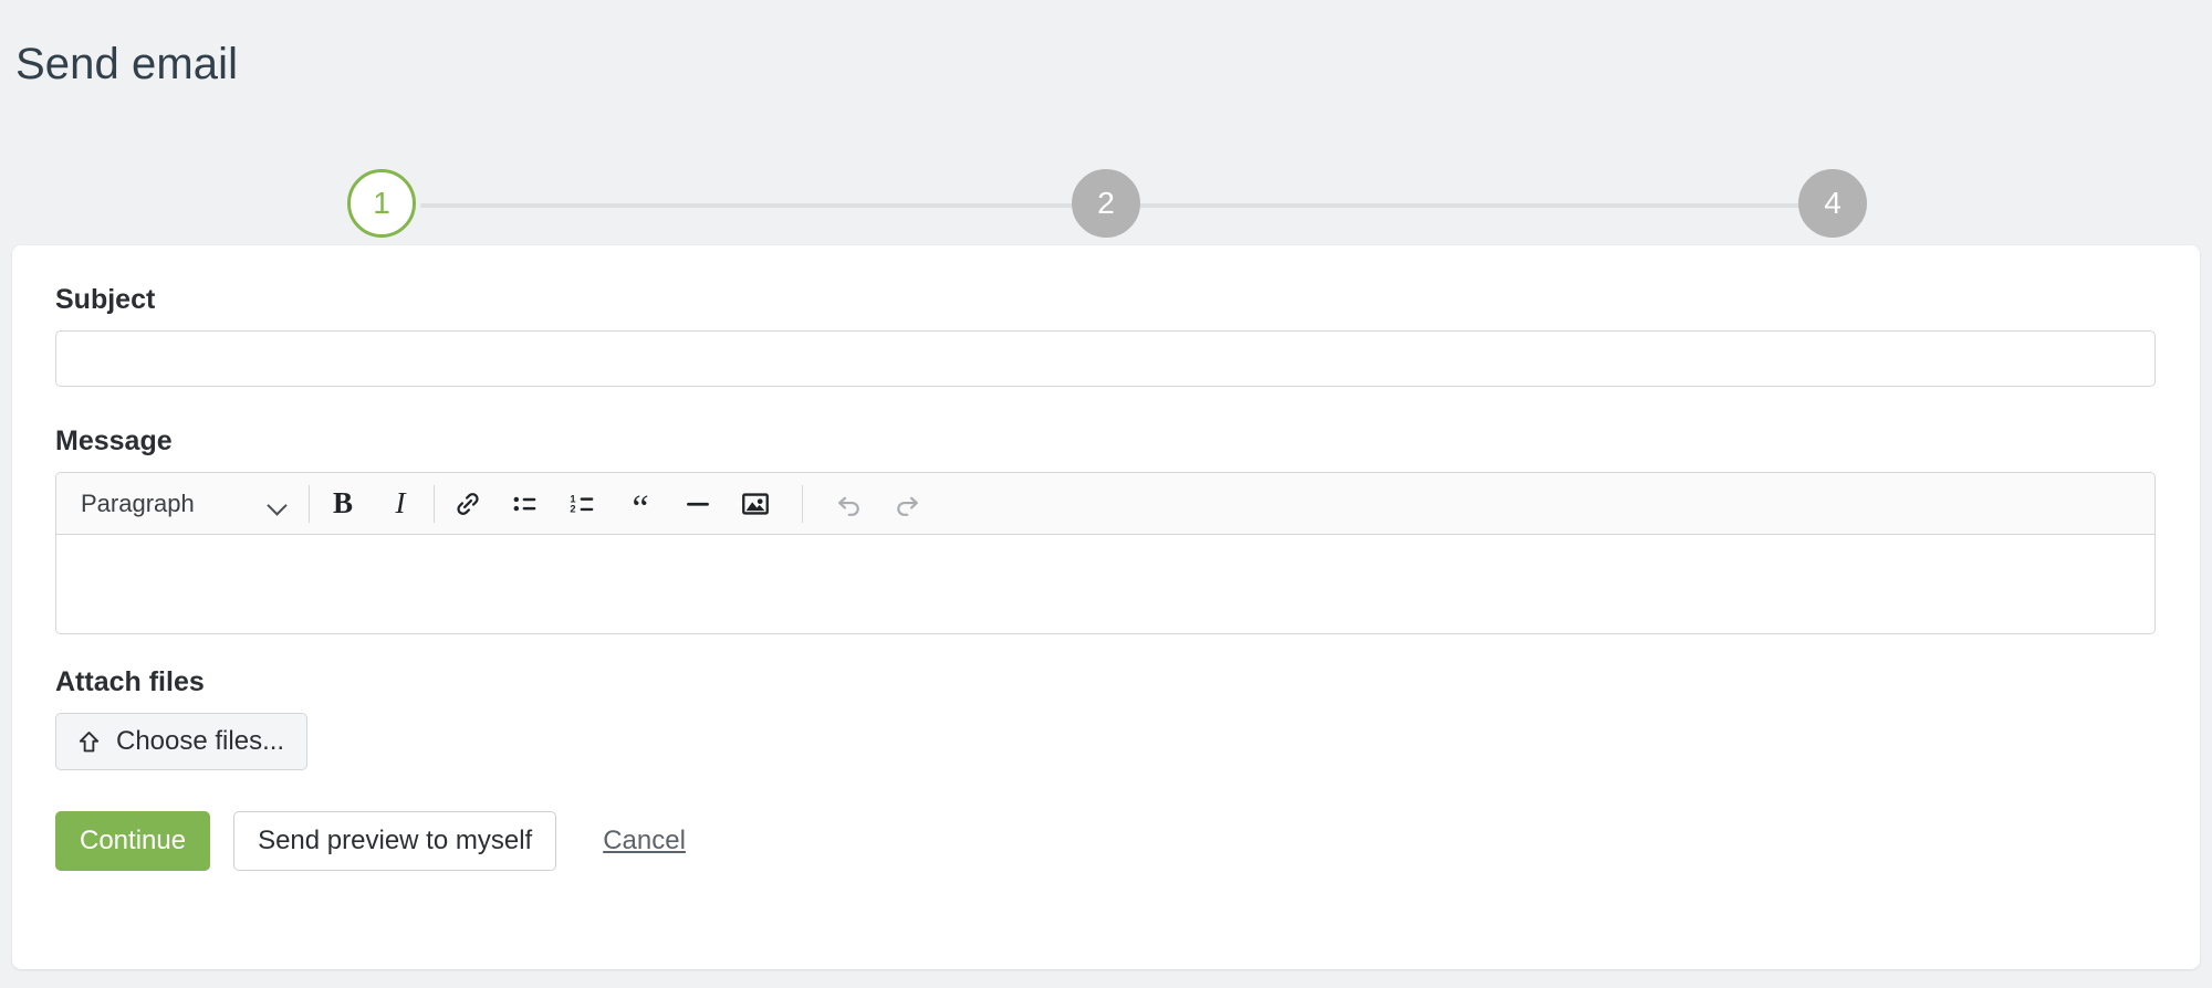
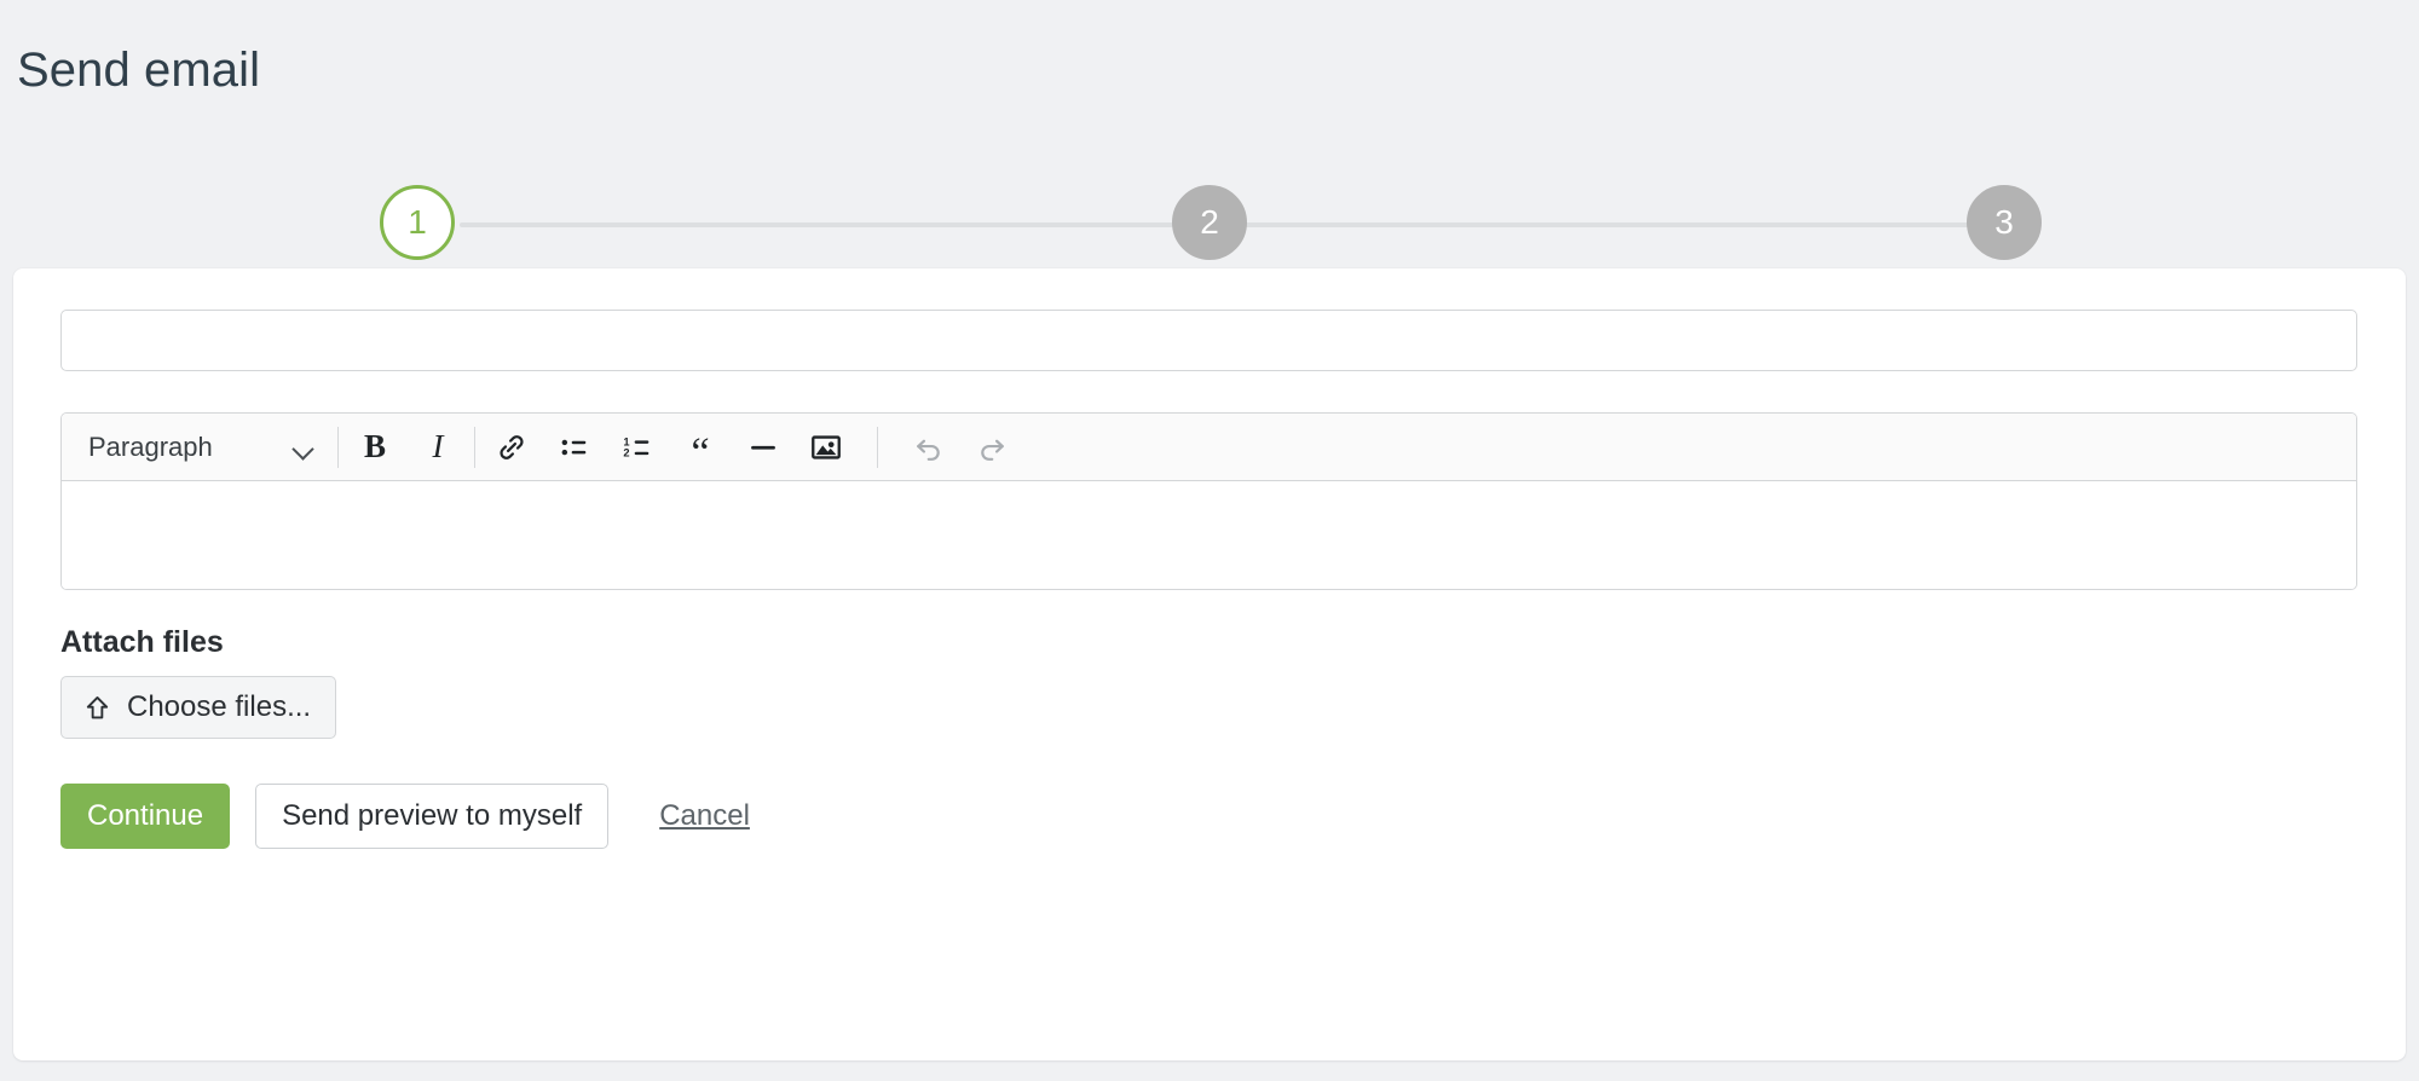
  Send email
  1
  2
- 4
+ 3
- Subject
- Message
  Paragraph
  B
  I
  1
  2
  “
  Attach files
  Choose files...
  Continue
  Send preview to myself
  Cancel
